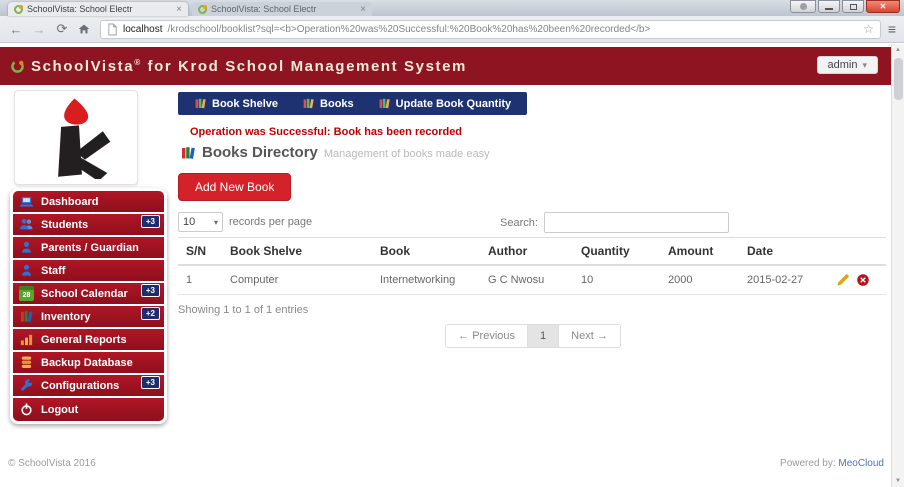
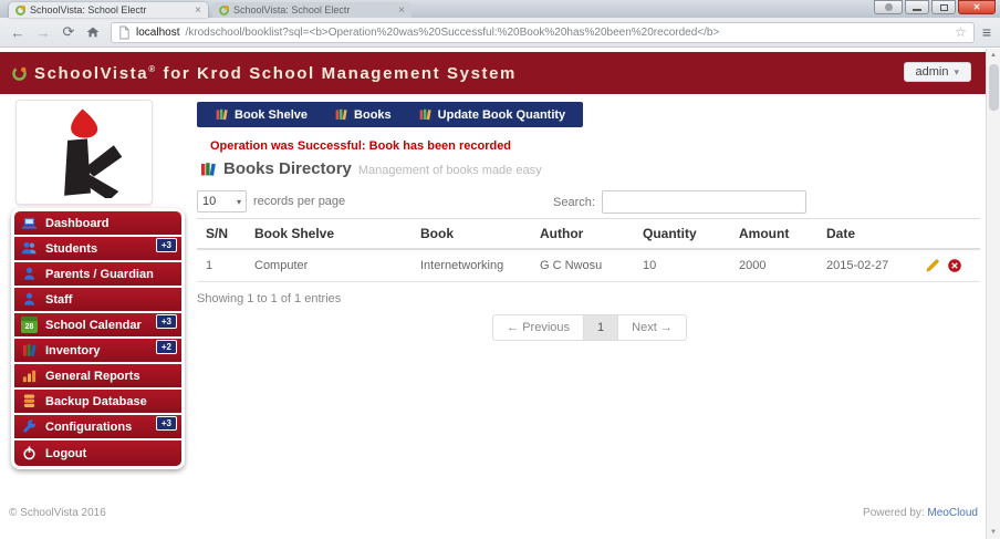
  SchoolVista: School Electr
  ×
  SchoolVista: School Electr
  ×
  ✕
  ←
  →
  ⟳
  localhost
  /krodschool/booklist?sql=<b>Operation%20was%20Successful:%20Book%20has%20been%20recorded</b>
  ☆
  ≡
  SchoolVista® for Krod School Management System
  admin
  ▾
  Dashboard
  Students
  +3
  Parents / Guardian
  Staff
  School Calendar
  +3
  Inventory
  +2
  General Reports
  Backup Database
  Configurations
  +3
  Logout
  Book Shelve
  Books
  Update Book Quantity
  Operation was Successful: Book has been recorded
  Books Directory
  Management of books made easy
- Add New Book
  10
  ▾
  records per page
  Search:
  S/N	Book Shelve	Book	Author	Quantity	Amount	Date
  1	Computer	Internetworking	G C Nwosu	10	2000	2015-02-27
  Showing 1 to 1 of 1 entries
  ← Previous
  1
  Next →
  © SchoolVista 2016
  Powered by: MeoCloud
